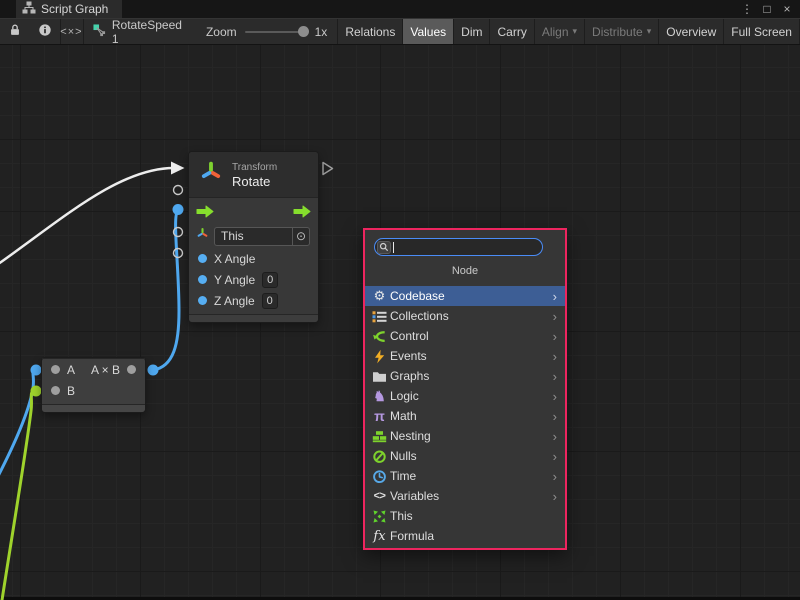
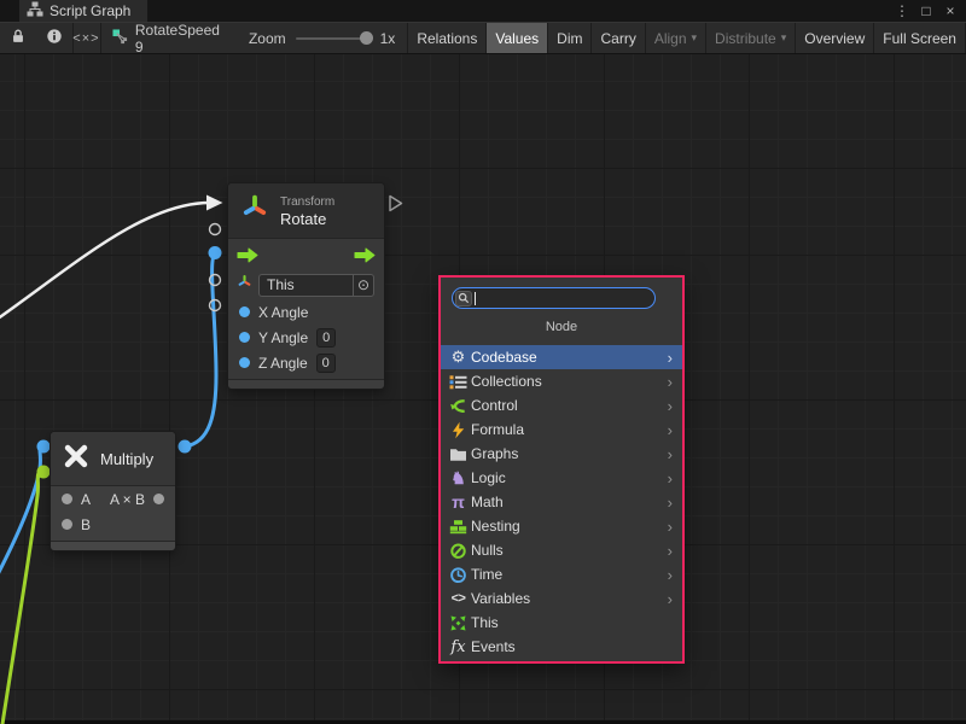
  Script Graph
  ⋮
  □
  ×
  <×>
- RotateSpeed 1
+ RotateSpeed 9
  Zoom
  1x
  Relations
  Values
  Dim
  Carry
  Align
  ▾
  Distribute
  ▾
  Overview
  Full Screen
  Transform
  Rotate
  This
  ⊙
  X Angle
  Y Angle
  0
  Z Angle
  0
+ Multiply
  A
  A × B
  B
  Node
  ⚙
  Codebase
  ›
  Collections
  ›
  Control
  ›
- Events
+ Formula
  ›
  Graphs
  ›
  ♞
  Logic
  ›
  π
  Math
  ›
  Nesting
  ›
  Nulls
  ›
  Time
  ›
  <>
  Variables
  ›
  This
  fx
- Formula
+ Events
